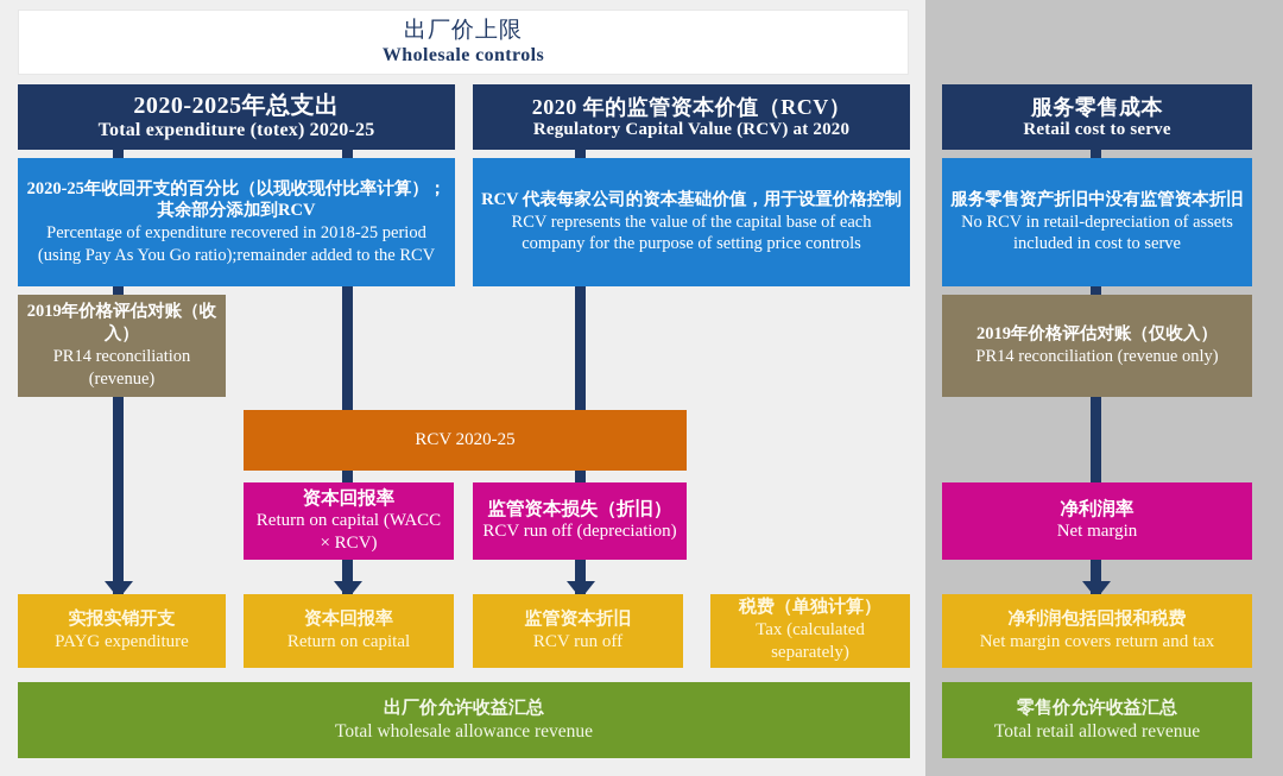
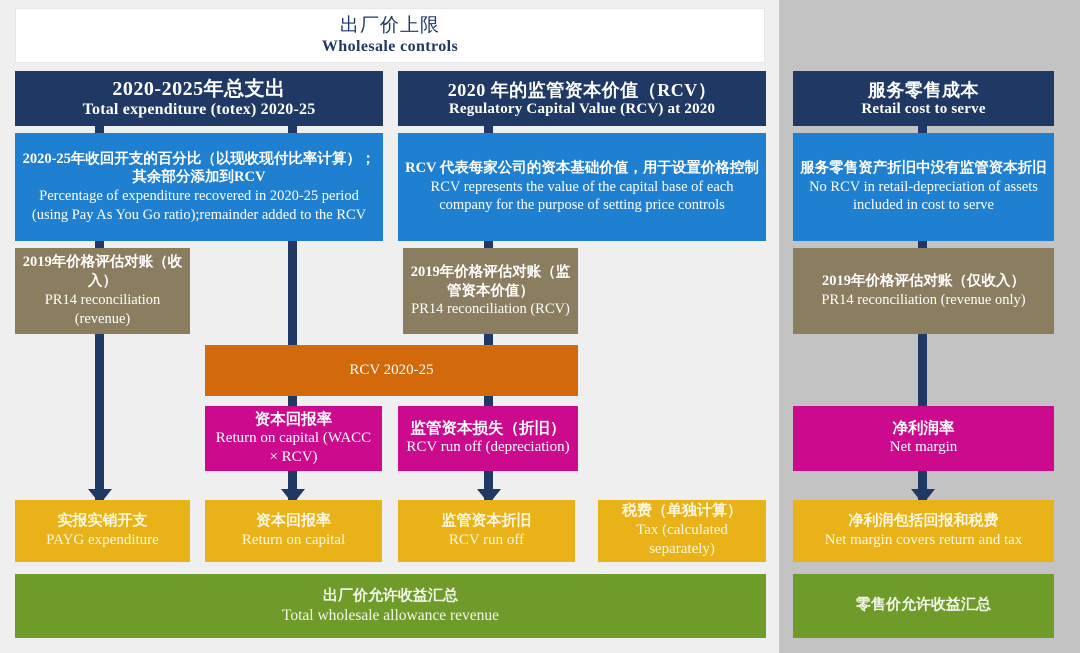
  出厂价上限
  Wholesale controls
  2020-2025年总支出
  Total expenditure (totex) 2020-25
  2020 年的监管资本价值（RCV）
  Regulatory Capital Value (RCV) at 2020
  服务零售成本
  Retail cost to serve
  2020-25年收回开支的百分比（以现收现付比率计算）；其余部分添加到RCV
- Percentage of expenditure recovered in 2018-25 period (using Pay As You Go ratio);remainder added to the RCV
+ Percentage of expenditure recovered in 2020-25 period (using Pay As You Go ratio);remainder added to the RCV
  RCV 代表每家公司的资本基础价值，用于设置价格控制
  RCV represents the value of the capital base of each company for the purpose of setting price controls
  服务零售资产折旧中没有监管资本折旧
  No RCV in retail-depreciation of assets included in cost to serve
  2019年价格评估对账（收入）
  PR14 reconciliation (revenue)
+ 2019年价格评估对账（监管资本价值）
+ PR14 reconciliation (RCV)
  2019年价格评估对账（仅收入）
  PR14 reconciliation (revenue only)
  RCV 2020-25
  资本回报率
  Return on capital (WACC × RCV)
  监管资本损失（折旧）
  RCV run off (depreciation)
  净利润率
  Net margin
  实报实销开支
  PAYG expenditure
  资本回报率
  Return on capital
  监管资本折旧
  RCV run off
  税费（单独计算）
  Tax (calculated separately)
  净利润包括回报和税费
  Net margin covers return and tax
  出厂价允许收益汇总
  Total wholesale allowance revenue
  零售价允许收益汇总
- Total retail allowed revenue
